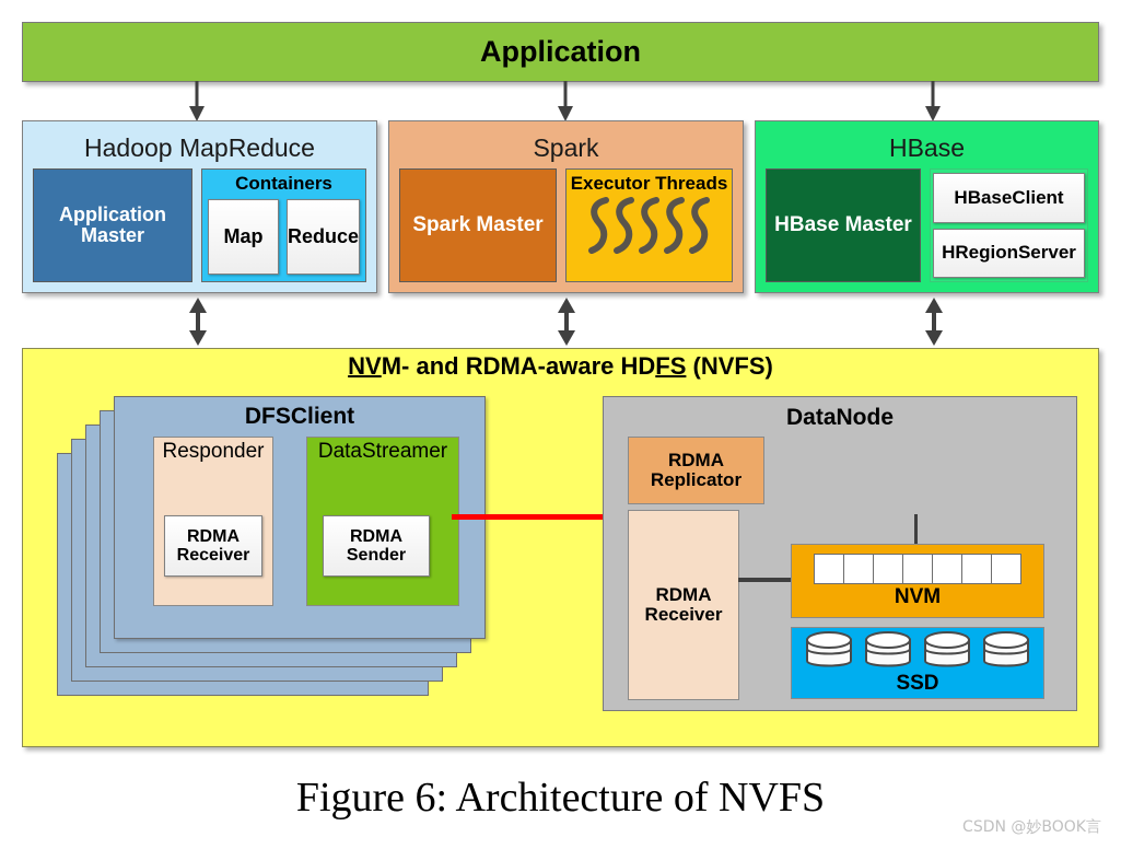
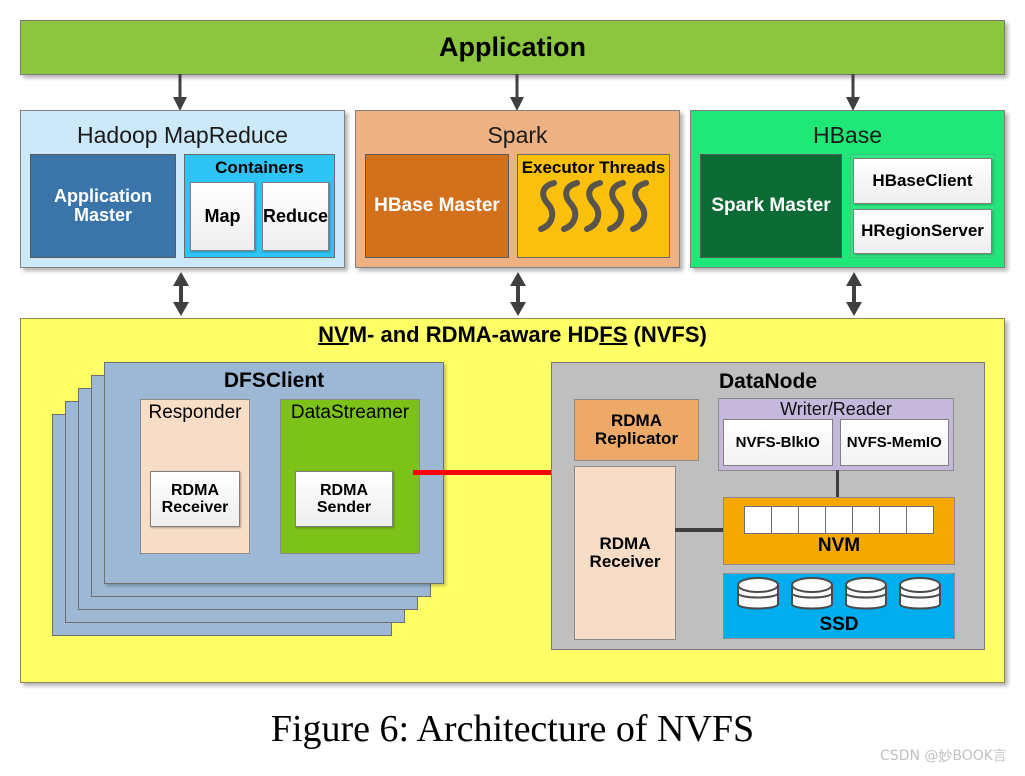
  Application
  Hadoop MapReduce
  Application Master
  Containers
  Map
  Reduce
  Spark
- Spark Master
+ HBase Master
  Executor Threads
  HBase
- HBase Master
+ Spark Master
  HBaseClient
  HRegionServer
  NVM- and RDMA-aware HDFS (NVFS)
  DFSClient
  Responder
  DataStreamer
  RDMA Receiver
  RDMA Sender
  DataNode
  RDMA Replicator
  RDMA Receiver
+ Writer/Reader
+ NVFS-BlkIO
+ NVFS-MemIO
  NVM
  SSD
  Figure 6: Architecture of NVFS
  CSDN @妙BOOK言
